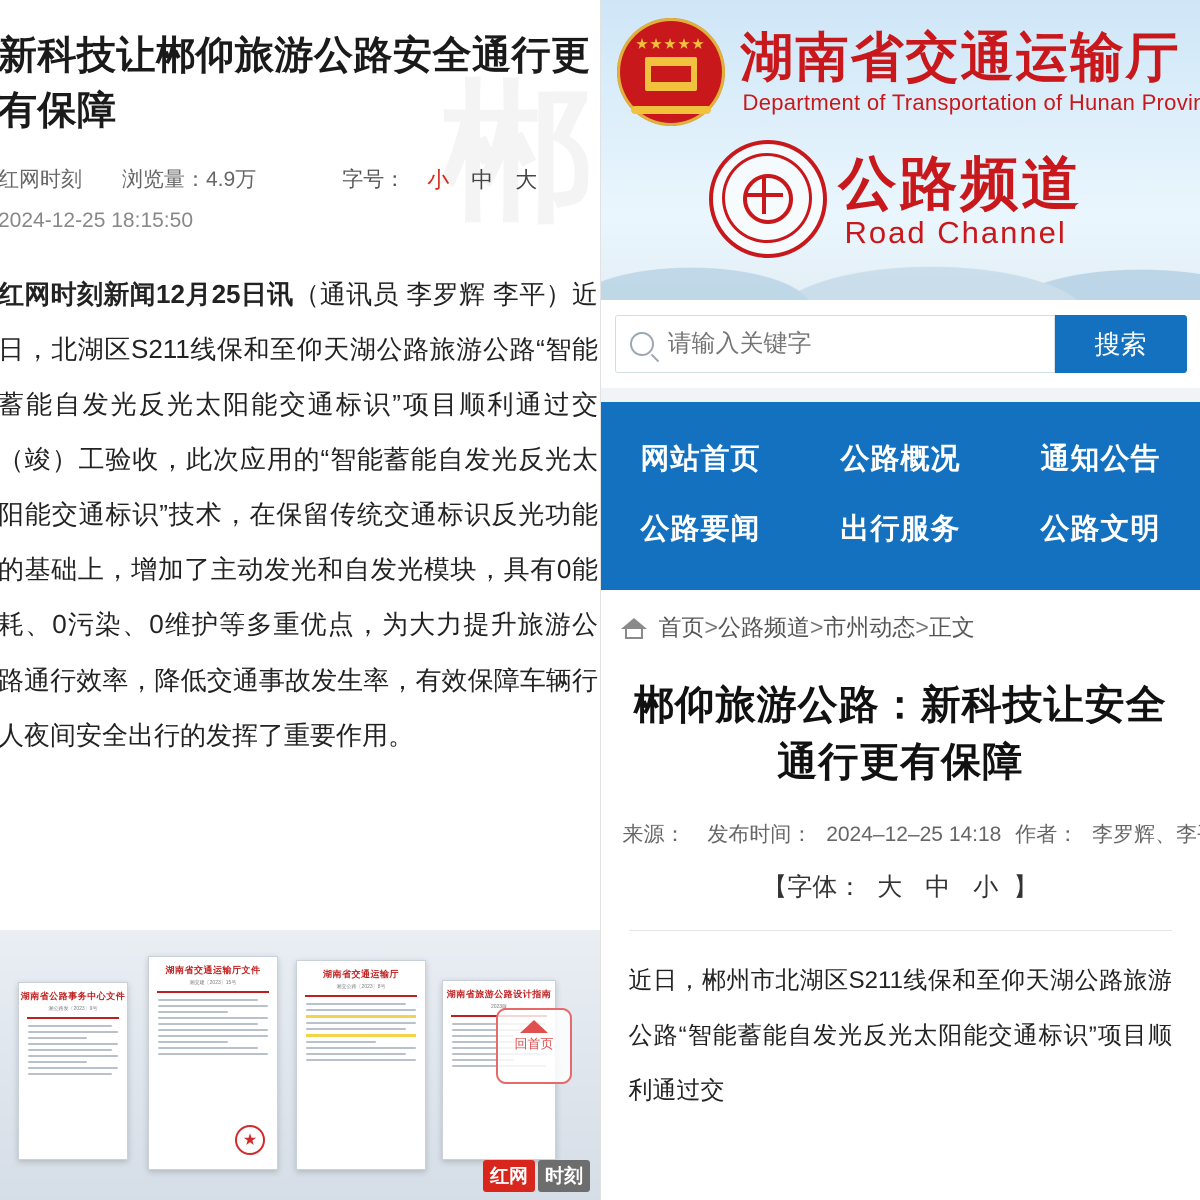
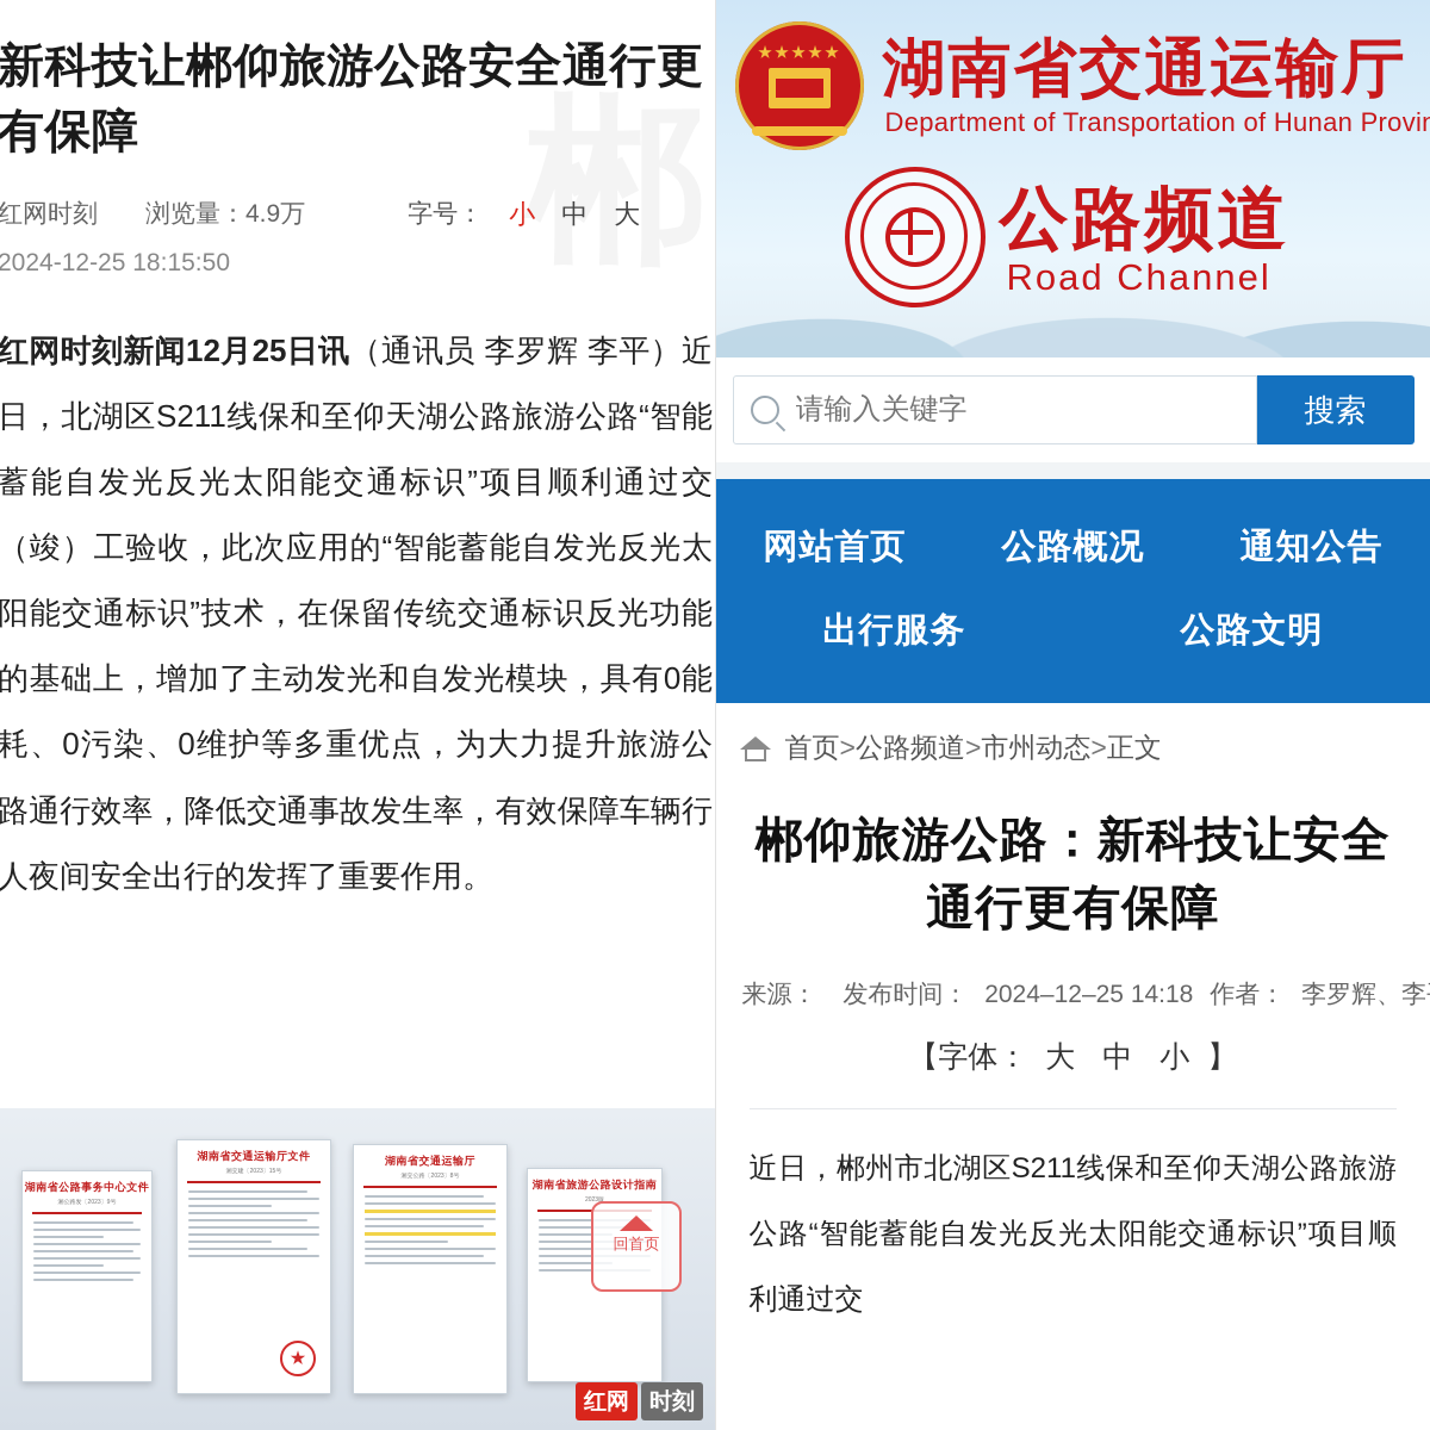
  郴
  新科技让郴仰旅游公路安全通行更有保障
  红网时刻
  浏览量：4.9万
  字号：
  小
  中
  大
  2024-12-25 18:15:50
  红网时刻新闻12月25日讯（通讯员 李罗辉 李平）近日，北湖区S211线保和至仰天湖公路旅游公路“智能蓄能自发光反光太阳能交通标识”项目顺利通过交（竣）工验收，此次应用的“智能蓄能自发光反光太阳能交通标识”技术，在保留传统交通标识反光功能的基础上，增加了主动发光和自发光模块，具有0能耗、0污染、0维护等多重优点，为大力提升旅游公路通行效率，降低交通事故发生率，有效保障车辆行人夜间安全出行的发挥了重要作用。
  湖南省公路事务中心文件
  湖南省交通运输厅文件
  ★
  湖南省交通运输厅
  湖南省旅游公路设计指南
  回首页
  红网
  时刻
  ★★★★★
  湖南省交通运输厅
  Department of Transportation of Hunan Provin
  公路频道
  Road Channel
  请输入关键字
  搜索
  网站首页
  公路概况
  通知公告
- 公路要闻
  出行服务
  公路文明
  首页
  >
  公路频道
  >
  市州动态
  >
  正文
  郴仰旅游公路：新科技让安全通行更有保障
  来源： 发布时间： 2024–12–25 14:18 作者： 李罗辉、李
  【字体： 大 中 小 】
  近日，郴州市北湖区S211线保和至仰天湖公路旅游公路“智能蓄能自发光反光太阳能交通标识”项目顺利通过交
